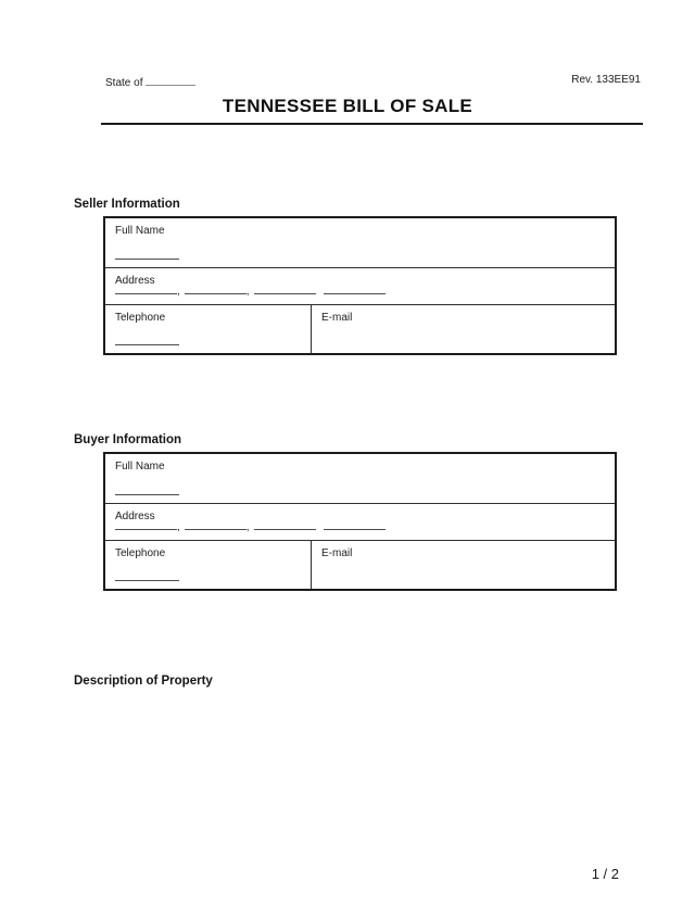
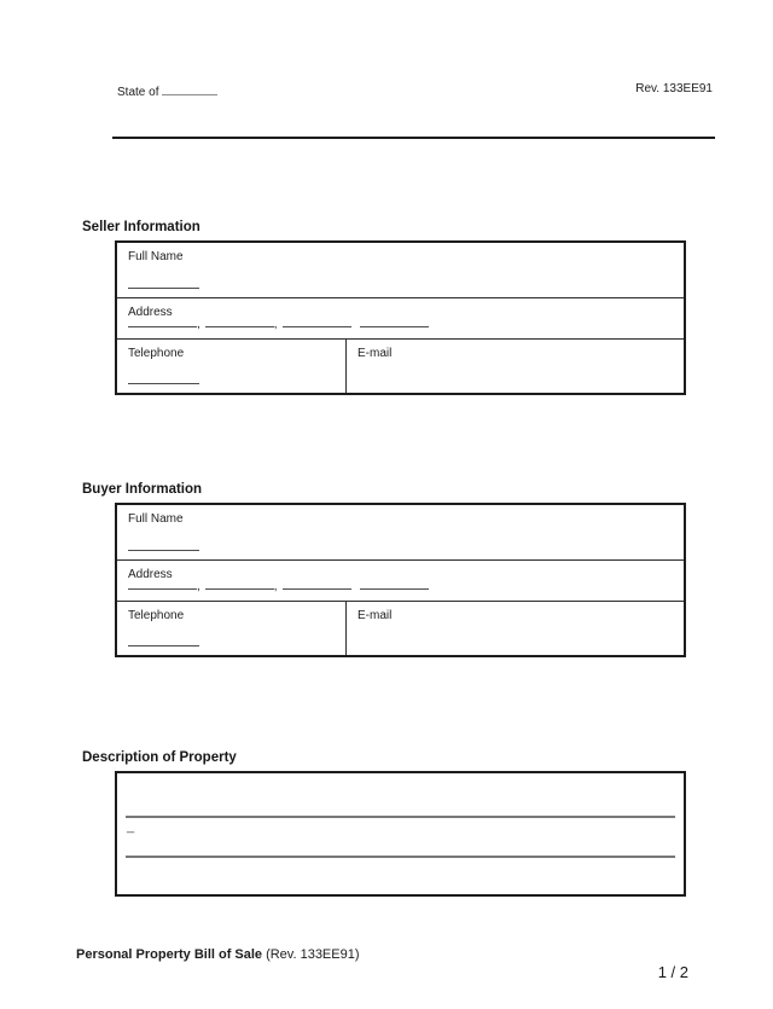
  State of
  Rev. 133EE91
- TENNESSEE BILL OF SALE
  Seller Information
  Full Name
  Address
  , ,
  Telephone
  E-mail
  Buyer Information
  Full Name
  Address
  , ,
  Telephone
  E-mail
  Description of Property
+ _
+ Personal Property Bill of Sale (Rev. 133EE91)
  1 / 2
